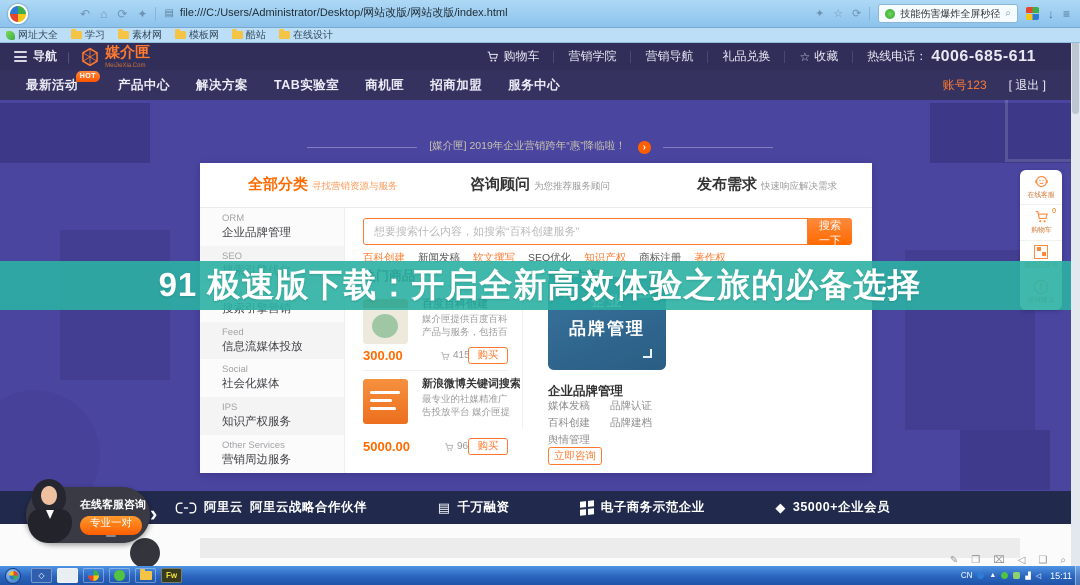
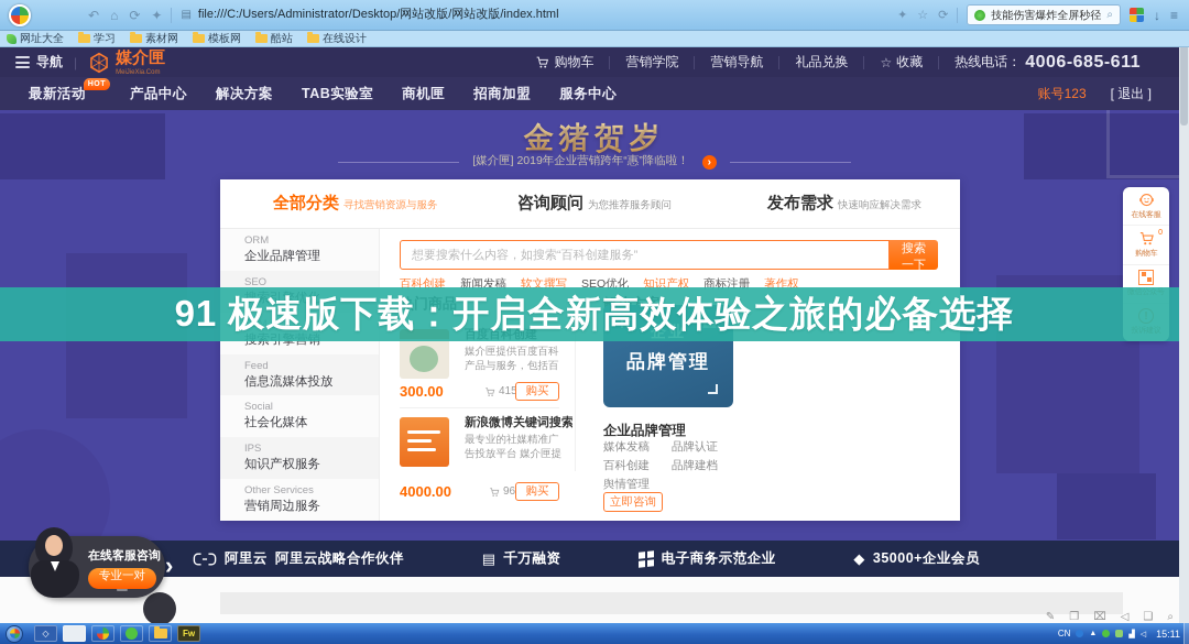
  ↶
  ⌂
  ⟳
  ✦
  ▤
  file:///C:/Users/Administrator/Desktop/网站改版/网站改版/index.html
  ✦
  ☆
  ⟳
  技能伤害爆炸全屏秒径
  ⌕
  ↓
  ≡
  网址大全
  学习
  素材网
  模板网
  酷站
  在线设计
  导航
  |
  媒介匣
  购物车
  营销学院
  营销导航
  礼品兑换
  ☆
  收藏
  热线电话：
  4006-685-611
  最新活动
  产品中心
  解决方案
  TAB实验室
  商机匣
  招商加盟
  服务中心
  账号123
  [ 退出 ]
+ 金猪贺岁
  [媒介匣] 2019年企业营销跨年“惠”降临啦！
  ›
  全部分类
  寻找营销资源与服务
  咨询顾问
  为您推荐服务顾问
  发布需求
  快速响应解决需求
  ORM
  企业品牌管理
  SEO
  Feed
  信息流媒体投放
  Social
  社会化媒体
  IPS
  知识产权服务
  Other Services
  营销周边服务
  想要搜索什么内容，如搜索“百科创建服务”
  搜索一下
  百科创建
  新闻发稿
  软文撰写
  SEO优化
  知识产权
  商标注册
  著作权
  300.00
  415
  购买
  新浪微博关键词搜索
- 5000.00
+ 4000.00
  96
  购买
  品牌管理
  企业品牌管理
  媒体发稿
  品牌认证
  百科创建
  品牌建档
  舆情管理
  立即咨询
  在线客服
  购物车
  91 极速版下载：开启全新高效体验之旅的必备选择
  阿里云
  阿里云战略合作伙伴
  ▤
  千万融资
  电子商务示范企业
  ◆
  35000+企业会员
  ✎
  ❐
  ⌧
  ◁
  ❑
  ⌕
  在线客服咨询
  专业一对一
  ›
  ◇
  Fw
  CN
  15:11
